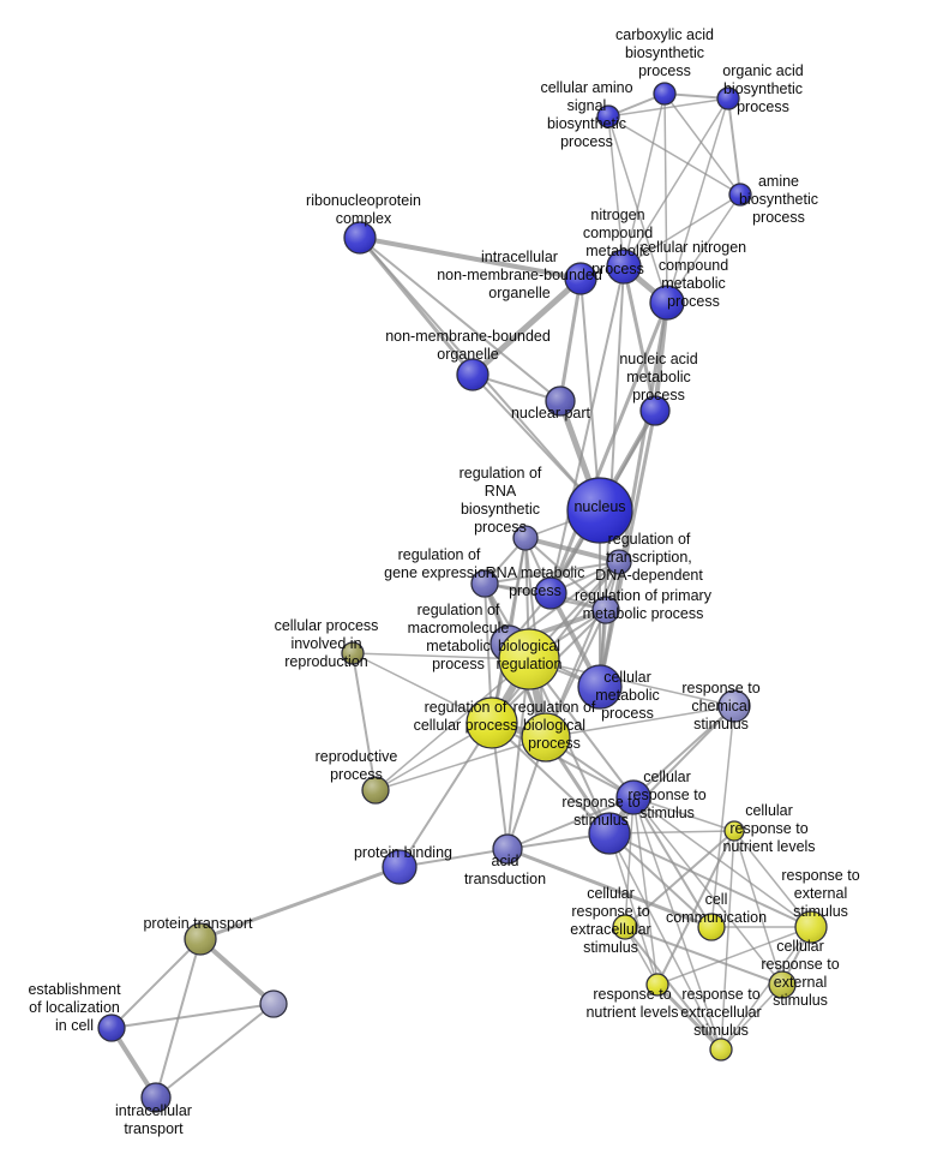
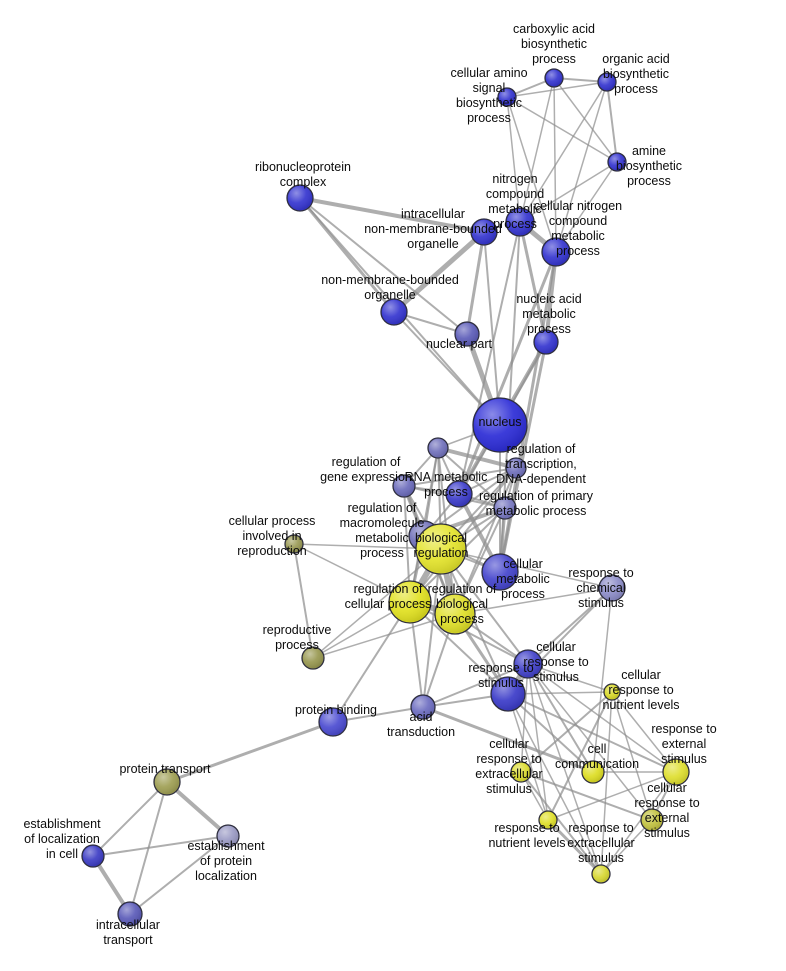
  carboxylic acid biosynthetic process
  organic acid biosynthetic process
  cellular amino signal biosynthetic process
  amine biosynthetic process
  ribonucleoprotein complex
  nitrogen compound metabolic process
  intracellular non-membrane-bounded organelle
  cellular nitrogen compound metabolic process
  non-membrane-bounded organelle
  nucleic acid metabolic process
  nuclear part
  nucleus
- regulation of RNA biosynthetic process
  regulation of transcription, DNA-dependent
  regulation of gene expression
  RNA metabolic process
  regulation of primary metabolic process
  regulation of macromolecule metabolic process
  biological regulation
  cellular metabolic process
  response to chemical stimulus
  cellular process involved in reproduction
  regulation of cellular process
  regulation of biological process
  reproductive process
  cellular response to stimulus
  response to stimulus
  cellular response to nutrient levels
  protein binding
  acid transduction
  response to external stimulus
  cellular response to extracellular stimulus
  cell communication
  cellular response to external stimulus
  protein transport
  establishment of localization in cell
+ establishment of protein localization
  response to nutrient levels
  response to extracellular stimulus
  intracellular transport
